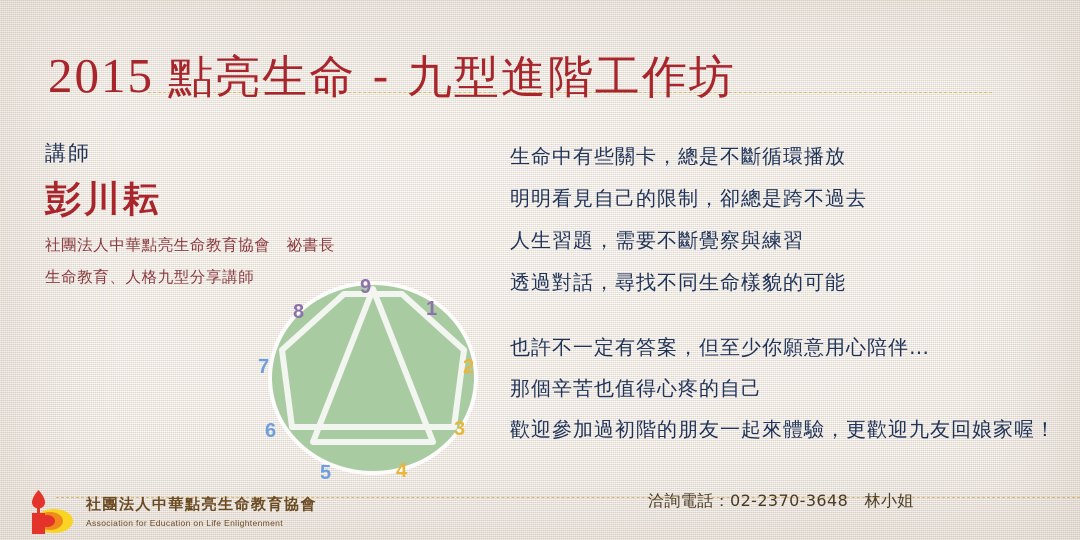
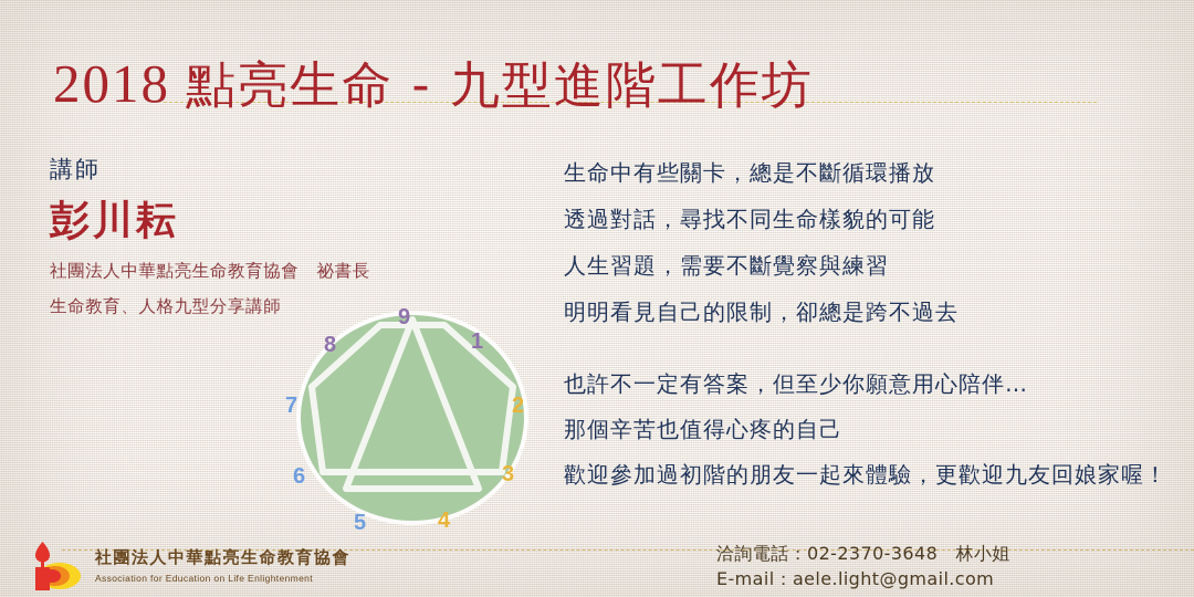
- 2015 點亮生命 - 九型進階工作坊
+ 2018 點亮生命 - 九型進階工作坊
  講師
  彭川耘
  社團法人中華點亮生命教育協會 祕書長
  生命教育、人格九型分享講師
  9
  1
  2
  3
  4
  5
  6
  7
  8
  生命中有些關卡，總是不斷循環播放
- 明明看見自己的限制，卻總是跨不過去
+ 透過對話，尋找不同生命樣貌的可能
  人生習題，需要不斷覺察與練習
- 透過對話，尋找不同生命樣貌的可能
+ 明明看見自己的限制，卻總是跨不過去
  也許不一定有答案，但至少你願意用心陪伴…
  那個辛苦也值得心疼的自己
  歡迎參加過初階的朋友一起來體驗，更歡迎九友回娘家喔！
  社團法人中華點亮生命教育協會
  Association for Education on Life Enlightenment
  洽詢電話：02-2370-3648 林小姐
+ E-mail：aele.light@gmail.com
